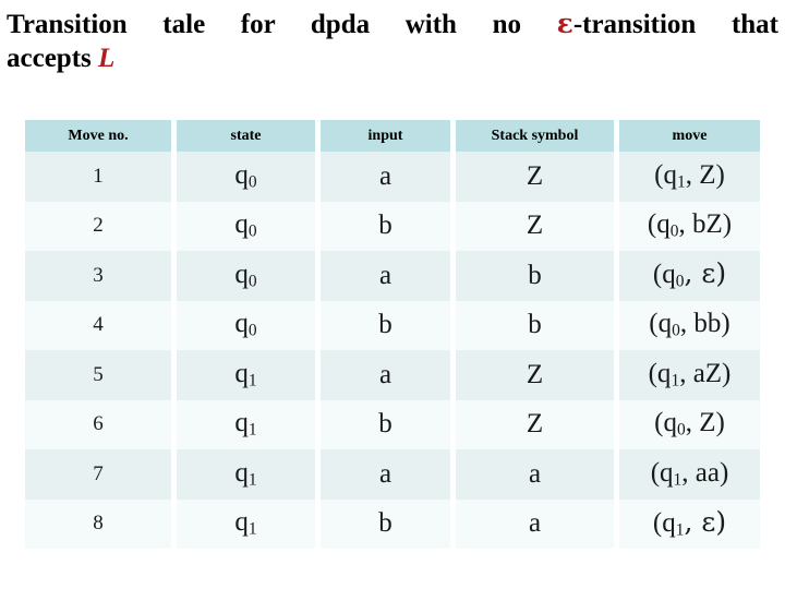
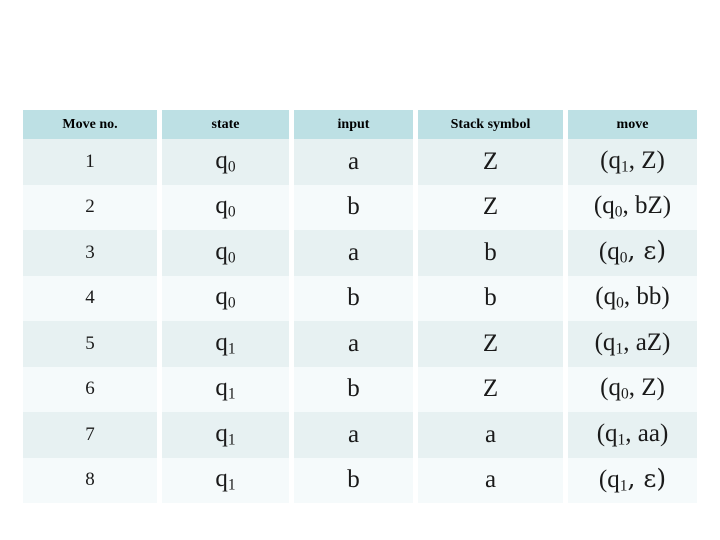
- Transition tale for dpda with no ε-transition that
- accepts L
  Move no.	state	input	Stack symbol	move
  1	q0	a	Z	(q1, Z)
  2	q0	b	Z	(q0, bZ)
  3	q0	a	b	(q0, ε)
  4	q0	b	b	(q0, bb)
  5	q1	a	Z	(q1, aZ)
  6	q1	b	Z	(q0, Z)
  7	q1	a	a	(q1, aa)
  8	q1	b	a	(q1, ε)
